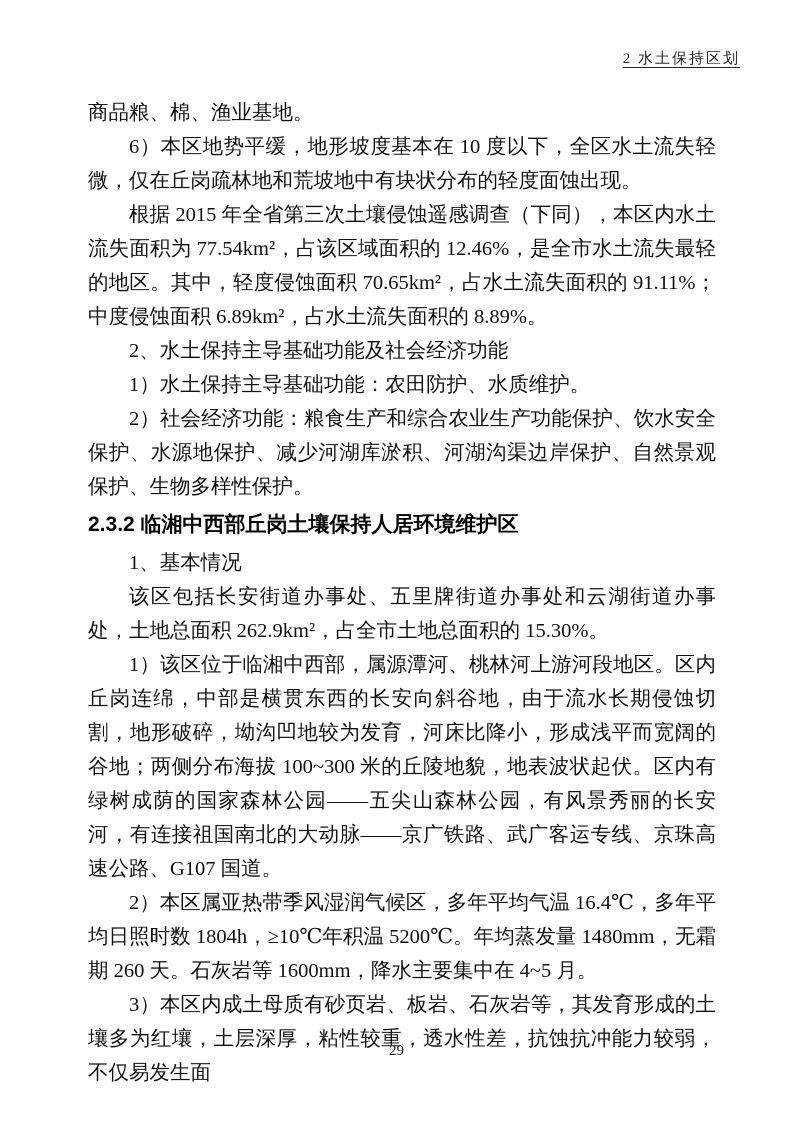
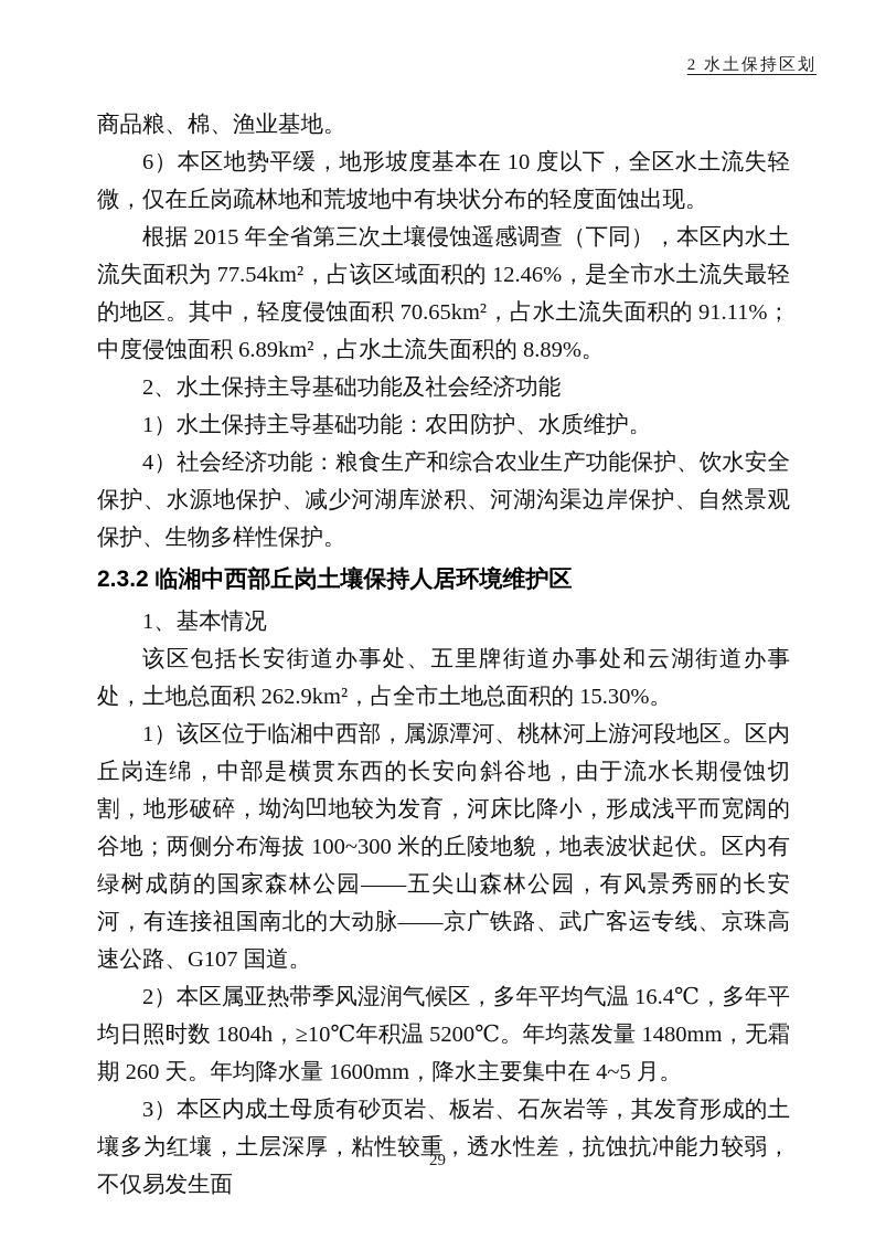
  2 水土保持区划
  商品粮、棉、渔业基地。
  6）本区地势平缓，地形坡度基本在 10 度以下，全区水土流失轻微，仅在丘岗疏林地和荒坡地中有块状分布的轻度面蚀出现。
  根据 2015 年全省第三次土壤侵蚀遥感调查（下同），本区内水土流失面积为 77.54km²，占该区域面积的 12.46%，是全市水土流失最轻的地区。其中，轻度侵蚀面积 70.65km²，占水土流失面积的 91.11%；中度侵蚀面积 6.89km²，占水土流失面积的 8.89%。
  2、水土保持主导基础功能及社会经济功能
  1）水土保持主导基础功能：农田防护、水质维护。
- 2）社会经济功能：粮食生产和综合农业生产功能保护、饮水安全保护、水源地保护、减少河湖库淤积、河湖沟渠边岸保护、自然景观保护、生物多样性保护。
+ 4）社会经济功能：粮食生产和综合农业生产功能保护、饮水安全保护、水源地保护、减少河湖库淤积、河湖沟渠边岸保护、自然景观保护、生物多样性保护。
  2.3.2 临湘中西部丘岗土壤保持人居环境维护区
  1、基本情况
  该区包括长安街道办事处、五里牌街道办事处和云湖街道办事处，土地总面积 262.9km²，占全市土地总面积的 15.30%。
  1）该区位于临湘中西部，属源潭河、桃林河上游河段地区。区内丘岗连绵，中部是横贯东西的长安向斜谷地，由于流水长期侵蚀切割，地形破碎，坳沟凹地较为发育，河床比降小，形成浅平而宽阔的谷地；两侧分布海拔 100~300 米的丘陵地貌，地表波状起伏。区内有绿树成荫的国家森林公园——五尖山森林公园，有风景秀丽的长安河，有连接祖国南北的大动脉——京广铁路、武广客运专线、京珠高速公路、G107 国道。
- 2）本区属亚热带季风湿润气候区，多年平均气温 16.4℃，多年平均日照时数 1804h，≥10℃年积温 5200℃。年均蒸发量 1480mm，无霜期 260 天。石灰岩等 1600mm，降水主要集中在 4~5 月。
+ 2）本区属亚热带季风湿润气候区，多年平均气温 16.4℃，多年平均日照时数 1804h，≥10℃年积温 5200℃。年均蒸发量 1480mm，无霜期 260 天。年均降水量 1600mm，降水主要集中在 4~5 月。
  3）本区内成土母质有砂页岩、板岩、石灰岩等，其发育形成的土壤多为红壤，土层深厚，粘性较重，透水性差，抗蚀抗冲能力较弱，不仅易发生面
  29
